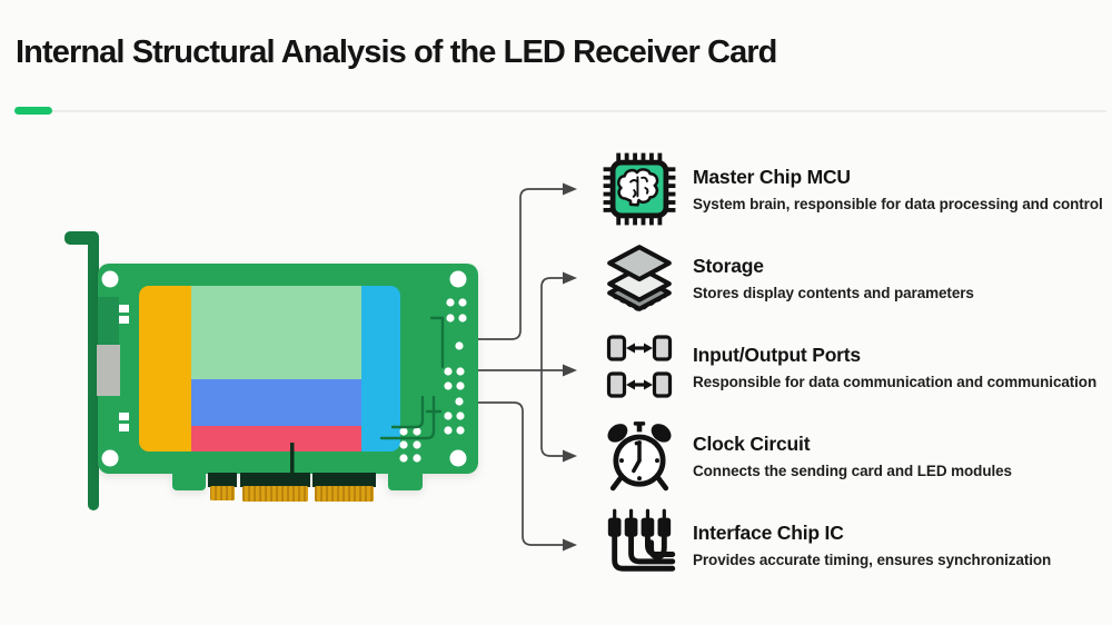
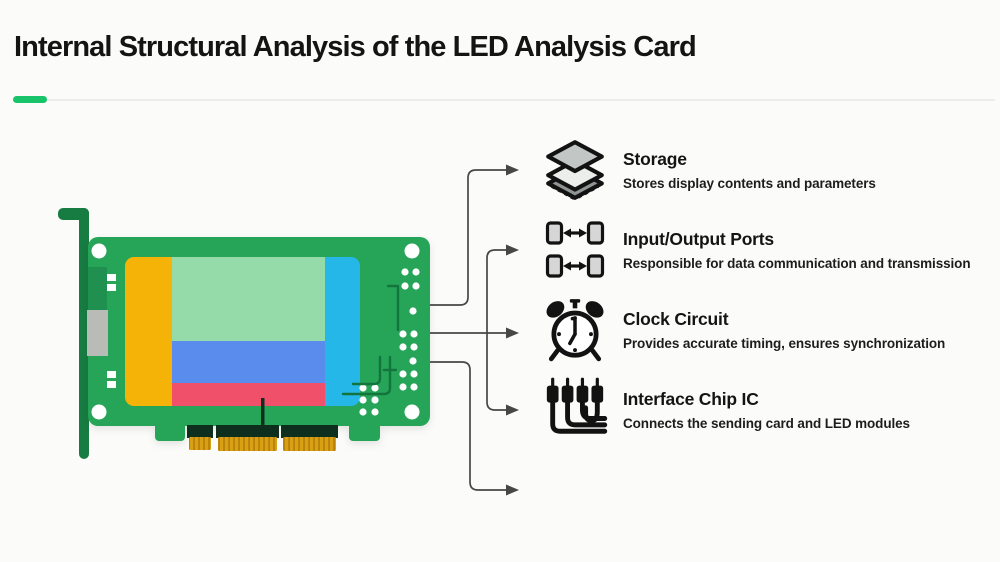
- Internal Structural Analysis of the LED Receiver Card
+ Internal Structural Analysis of the LED Analysis Card
- Master Chip MCU
- System brain, responsible for data processing and control
  Storage
  Stores display contents and parameters
  Input/Output Ports
- Responsible for data communication and communication
+ Responsible for data communication and transmission
  Clock Circuit
- Connects the sending card and LED modules
+ Provides accurate timing, ensures synchronization
  Interface Chip IC
- Provides accurate timing, ensures synchronization
+ Connects the sending card and LED modules
